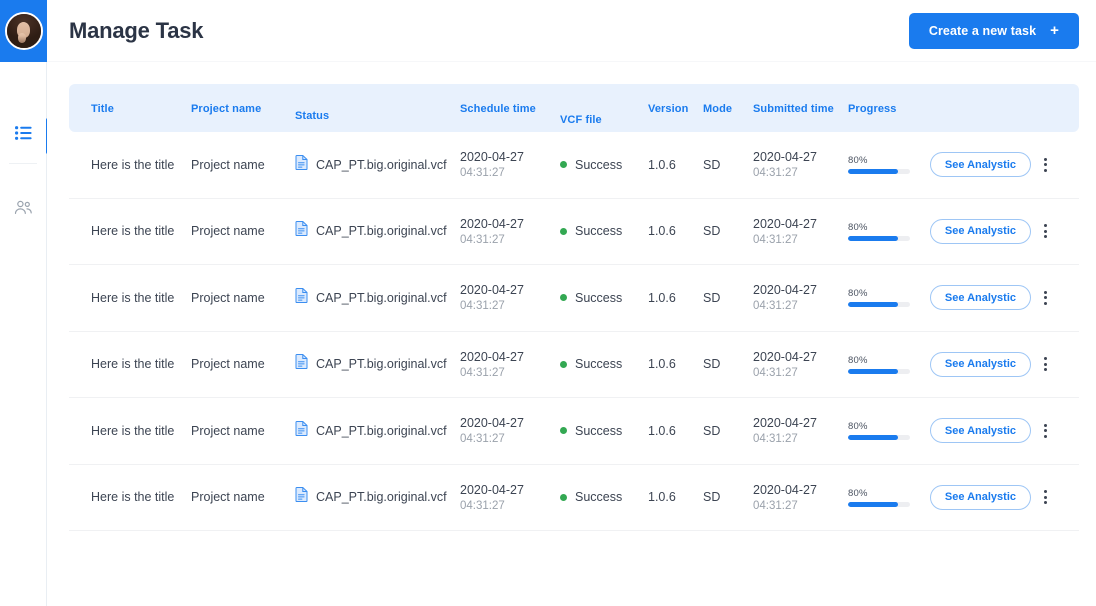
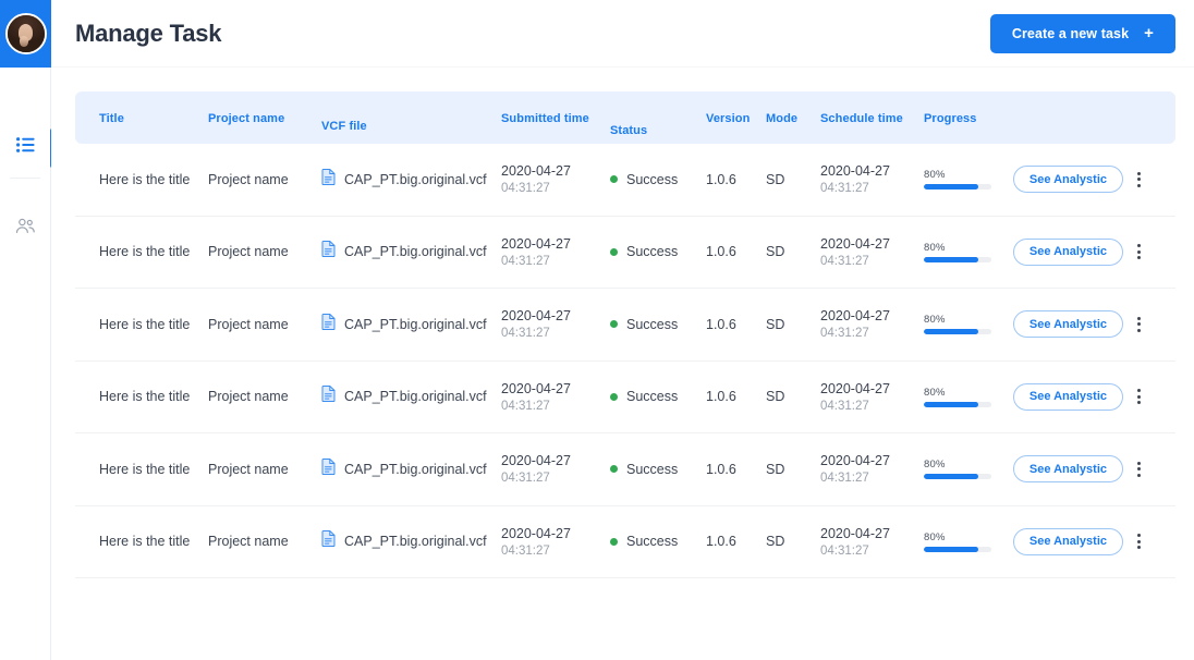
  Manage Task
  Create a new task
  +
  Title
  Project name
- Status
+ VCF file
- Schedule time
+ Submitted time
- VCF file
+ Status
  Version
  Mode
- Submitted time
+ Schedule time
  Progress
  Here is the title
  Project name
  CAP_PT.big.original.vcf
  2020-04-27
  04:31:27
  Success
  1.0.6
  SD
  2020-04-27
  04:31:27
  80%
  See Analystic
  Here is the title
  Project name
  CAP_PT.big.original.vcf
  2020-04-27
  04:31:27
  Success
  1.0.6
  SD
  2020-04-27
  04:31:27
  80%
  See Analystic
  Here is the title
  Project name
  CAP_PT.big.original.vcf
  2020-04-27
  04:31:27
  Success
  1.0.6
  SD
  2020-04-27
  04:31:27
  80%
  See Analystic
  Here is the title
  Project name
  CAP_PT.big.original.vcf
  2020-04-27
  04:31:27
  Success
  1.0.6
  SD
  2020-04-27
  04:31:27
  80%
  See Analystic
  Here is the title
  Project name
  CAP_PT.big.original.vcf
  2020-04-27
  04:31:27
  Success
  1.0.6
  SD
  2020-04-27
  04:31:27
  80%
  See Analystic
  Here is the title
  Project name
  CAP_PT.big.original.vcf
  2020-04-27
  04:31:27
  Success
  1.0.6
  SD
  2020-04-27
  04:31:27
  80%
  See Analystic
